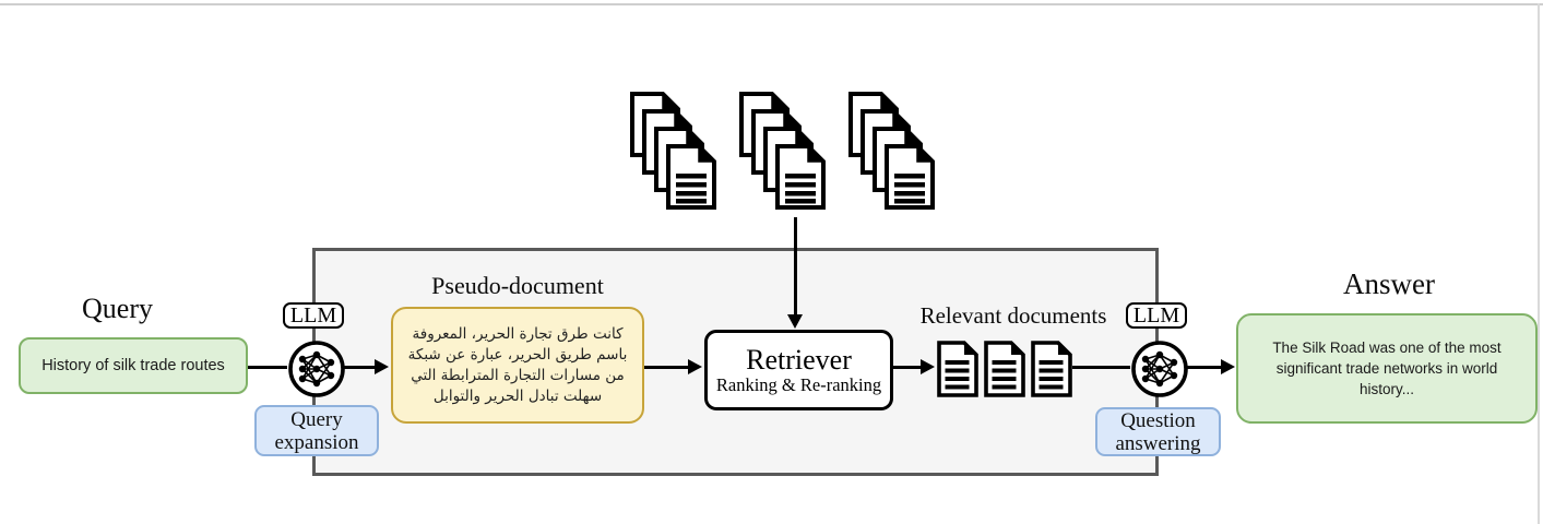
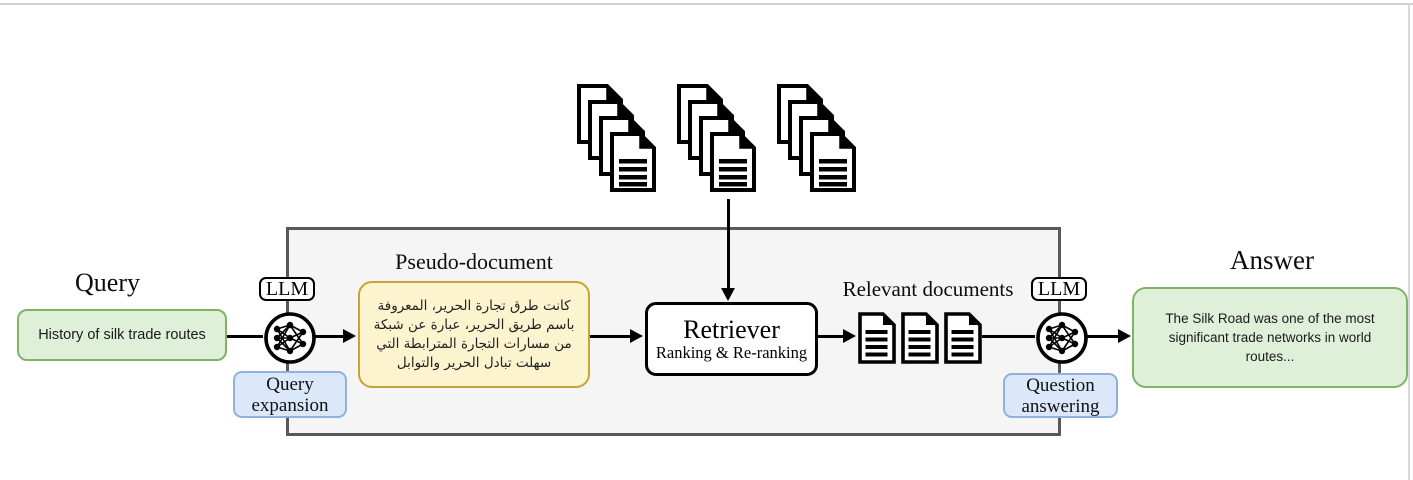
  Query
  History of silk trade routes
  LLM
  Query expansion
  Pseudo-document
  كانت طرق تجارة الحرير، المعروفة باسم طريق الحرير، عبارة عن شبكة من مسارات التجارة المترابطة التي سهلت تبادل الحرير والتوابل
  Retriever
  Ranking & Re-ranking
  Relevant documents
  LLM
  Question answering
  Answer
- The Silk Road was one of the most significant trade networks in world history...
+ The Silk Road was one of the most significant trade networks in world routes...
